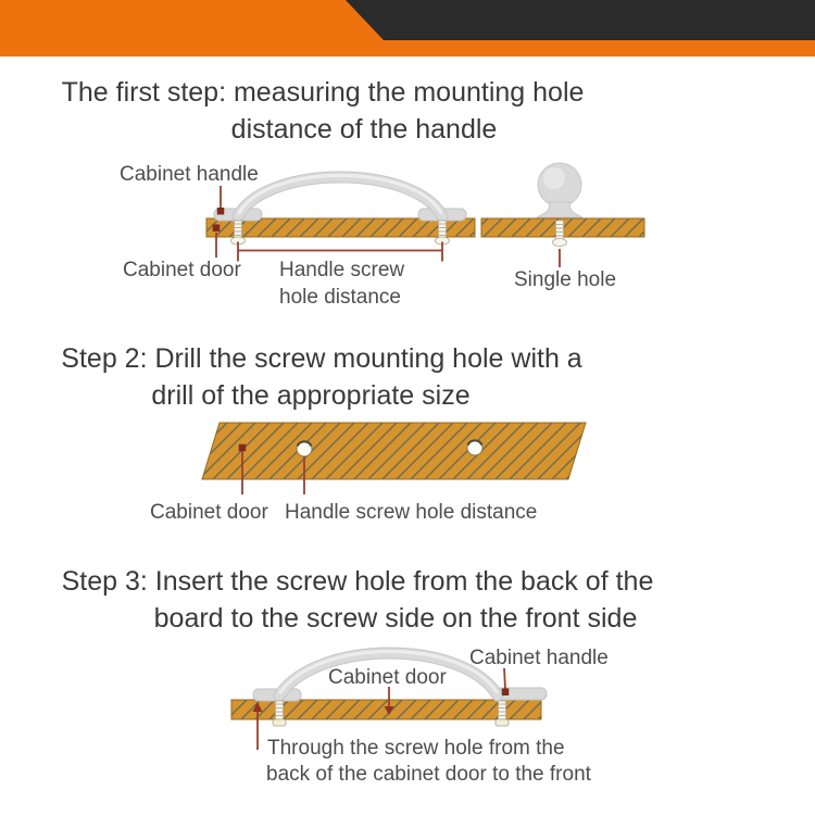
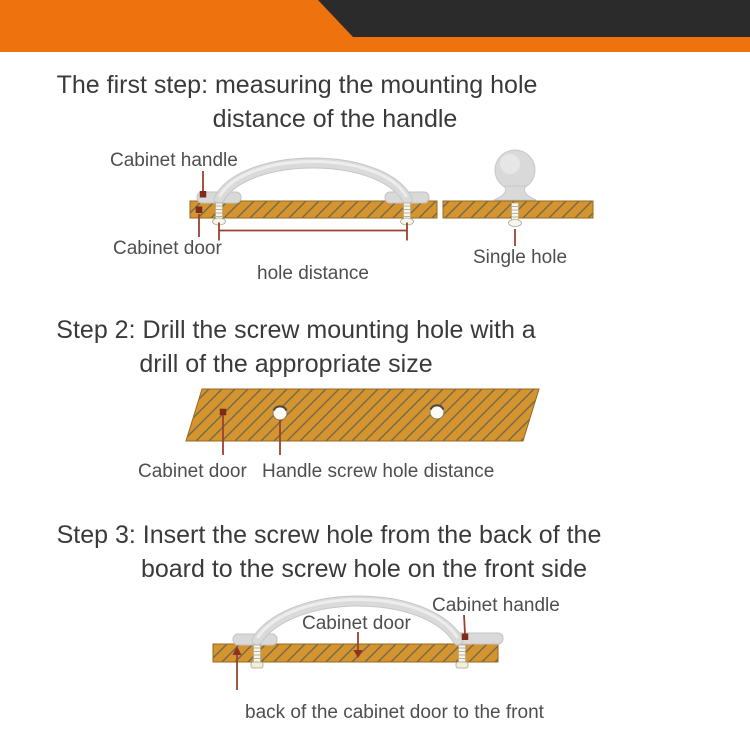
  The first step: measuring the mounting hole
  distance of the handle
  Step 2: Drill the screw mounting hole with a
  drill of the appropriate size
  Step 3: Insert the screw hole from the back of the
- board to the screw side on the front side
+ board to the screw hole on the front side
  Cabinet handle
  Cabinet door
- Handle screw
  hole distance
  Single hole
  Cabinet door
  Handle screw hole distance
  Cabinet door
  Cabinet handle
- Through the screw hole from the
  back of the cabinet door to the front
